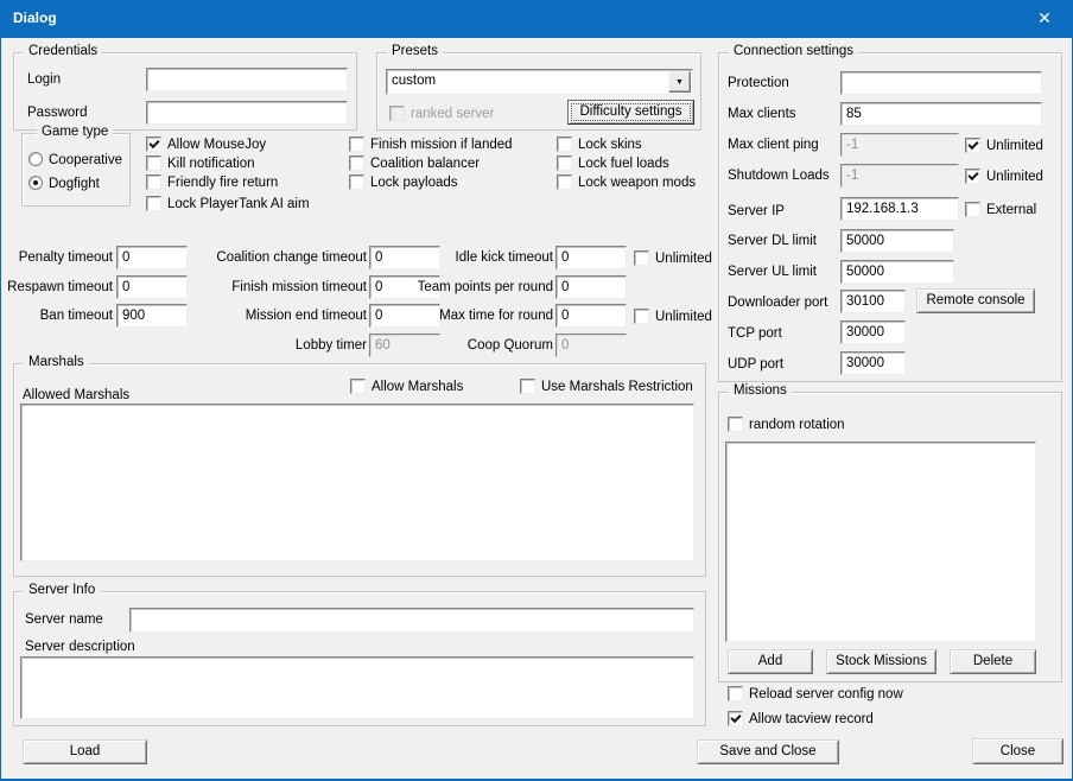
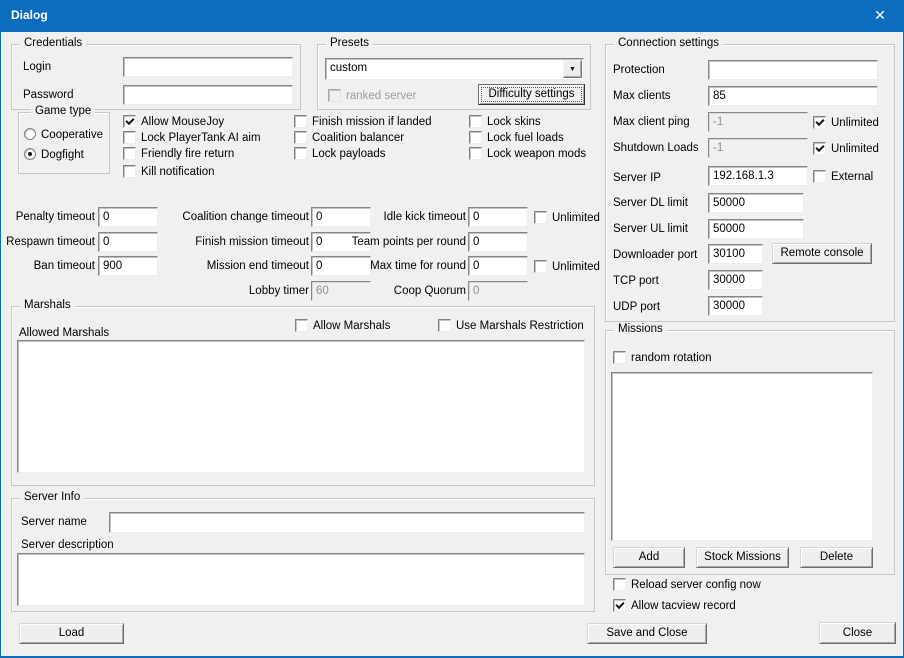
  Dialog
  ✕
  Credentials
  Login
  Password
  Presets
  custom
  ranked server
  Difficulty settings
  Game type
  Cooperative
  Dogfight
  Allow MouseJoy
- Kill notification
+ Lock PlayerTank AI aim
  Friendly fire return
- Lock PlayerTank AI aim
+ Kill notification
  Finish mission if landed
  Coalition balancer
  Lock payloads
  Lock skins
  Lock fuel loads
  Lock weapon mods
  Penalty timeout
  0
  Respawn timeout
  0
  Ban timeout
  900
  Coalition change timeout
  0
  Finish mission timeout
  0
  Mission end timeout
  0
  Lobby timer
  60
  Idle kick timeout
  0
  Unlimited
  Team points per round
  0
  Max time for round
  0
  Unlimited
  Coop Quorum
  0
  Marshals
  Allowed Marshals
  Allow Marshals
  Use Marshals Restriction
  Server Info
  Server name
  Server description
  Load
  Connection settings
  Protection
  Max clients
  85
  Max client ping
  -1
  Unlimited
  Shutdown Loads
  -1
  Unlimited
  Server IP
  192.168.1.3
  External
  Server DL limit
  50000
  Server UL limit
  50000
  Downloader port
  30100
  Remote console
  TCP port
  30000
  UDP port
  30000
  Missions
  random rotation
  Add
  Stock Missions
  Delete
  Reload server config now
  Allow tacview record
  Save and Close
  Close
